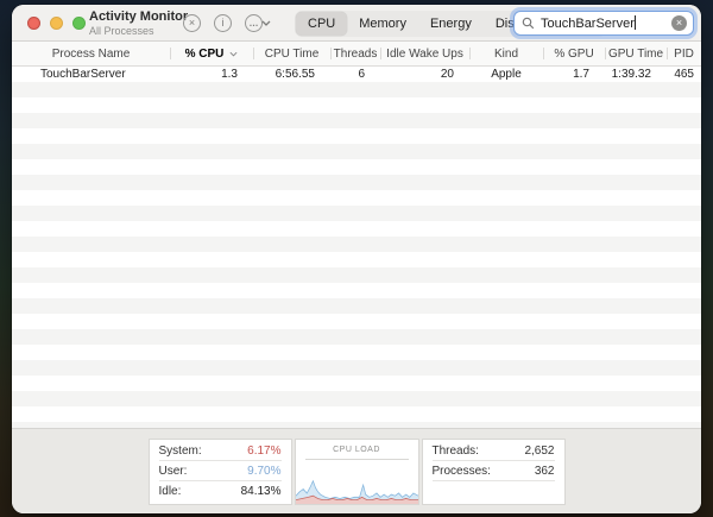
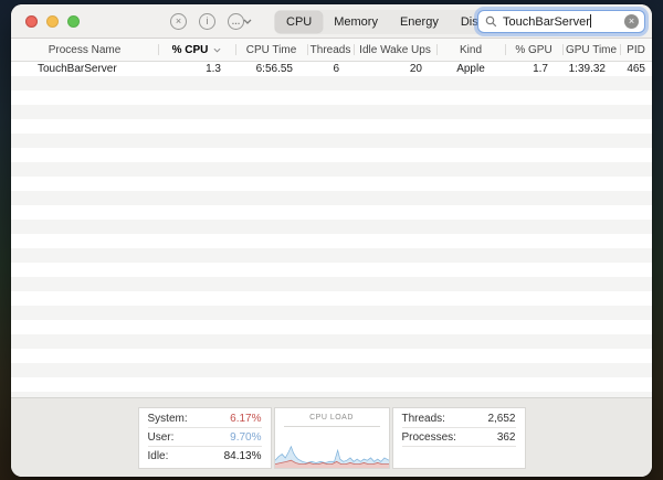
- Activity Monitor
- All Processes
  ×
  i
  …
  CPU
  Memory
  Energy
  Dis
  TouchBarServer
  ×
  Process Name
  % CPU
  CPU Time
  Threads
  Idle Wake Ups
  Kind
  % GPU
  GPU Time
  PID
  TouchBarServer
  1.3
  6:56.55
  6
  20
  Apple
  1.7
  1:39.32
  465
  System:
  6.17%
  User:
  9.70%
  Idle:
  84.13%
  Threads:
  2,652
  Processes:
  362
